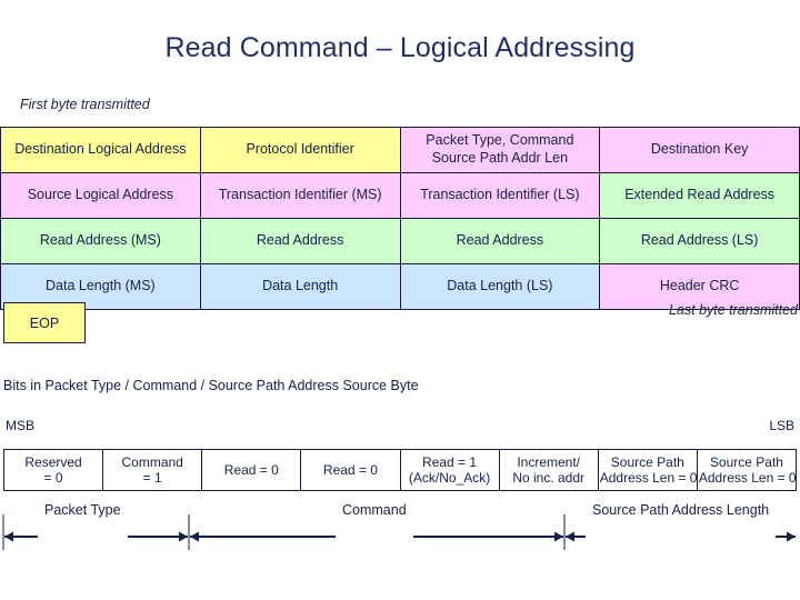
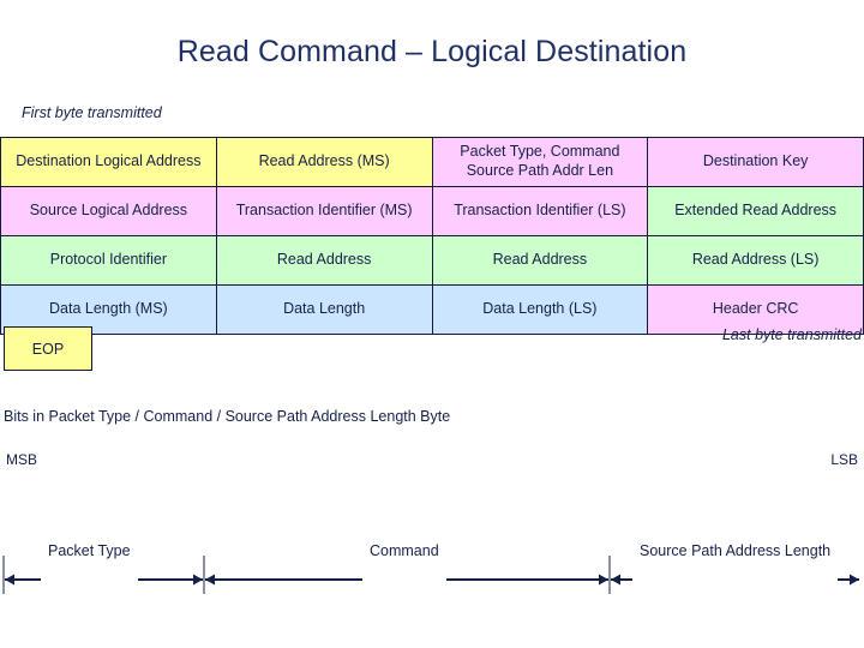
- Read Command – Logical Addressing
+ Read Command – Logical Destination
  First byte transmitted
- Destination Logical Address	Protocol Identifier	Packet Type, CommandSource Path Addr Len	Destination Key
+ Destination Logical Address	Read Address (MS)	Packet Type, CommandSource Path Addr Len	Destination Key
  Source Logical Address	Transaction Identifier (MS)	Transaction Identifier (LS)	Extended Read Address
- Read Address (MS)	Read Address	Read Address	Read Address (LS)
+ Protocol Identifier	Read Address	Read Address	Read Address (LS)
  Data Length (MS)	Data Length	Data Length (LS)	Header CRC
  EOP
  Last byte transmitted
- Bits in Packet Type / Command / Source Path Address Source Byte
+ Bits in Packet Type / Command / Source Path Address Length Byte
  MSB
  LSB
- Reserved= 0	Command= 1	Read = 0	Read = 0	Read = 1(Ack/No_Ack)	Increment/No inc. addr	Source PathAddress Len = 0	Source PathAddress Len = 0
  Packet Type
  Command
  Source Path Address Length
